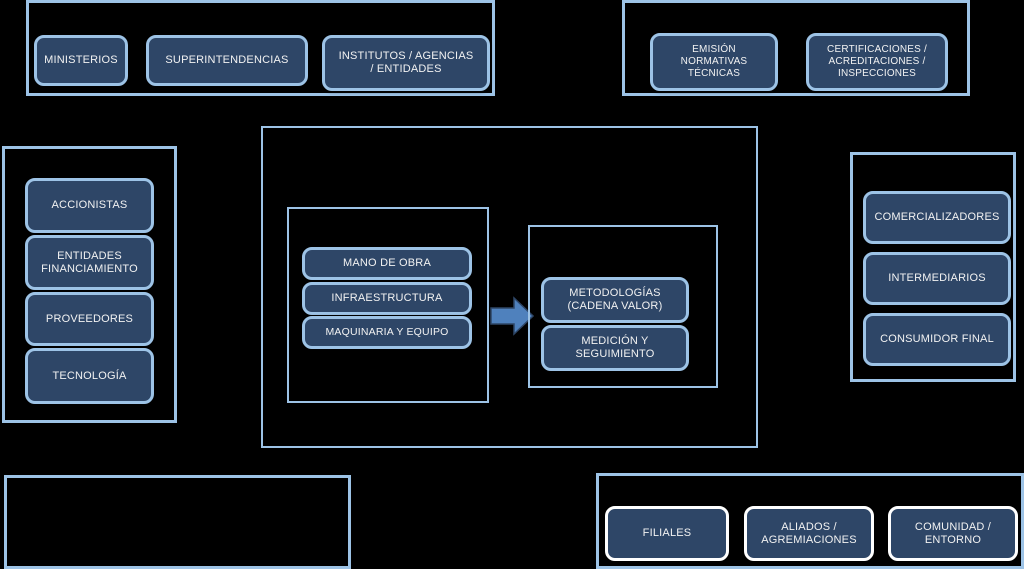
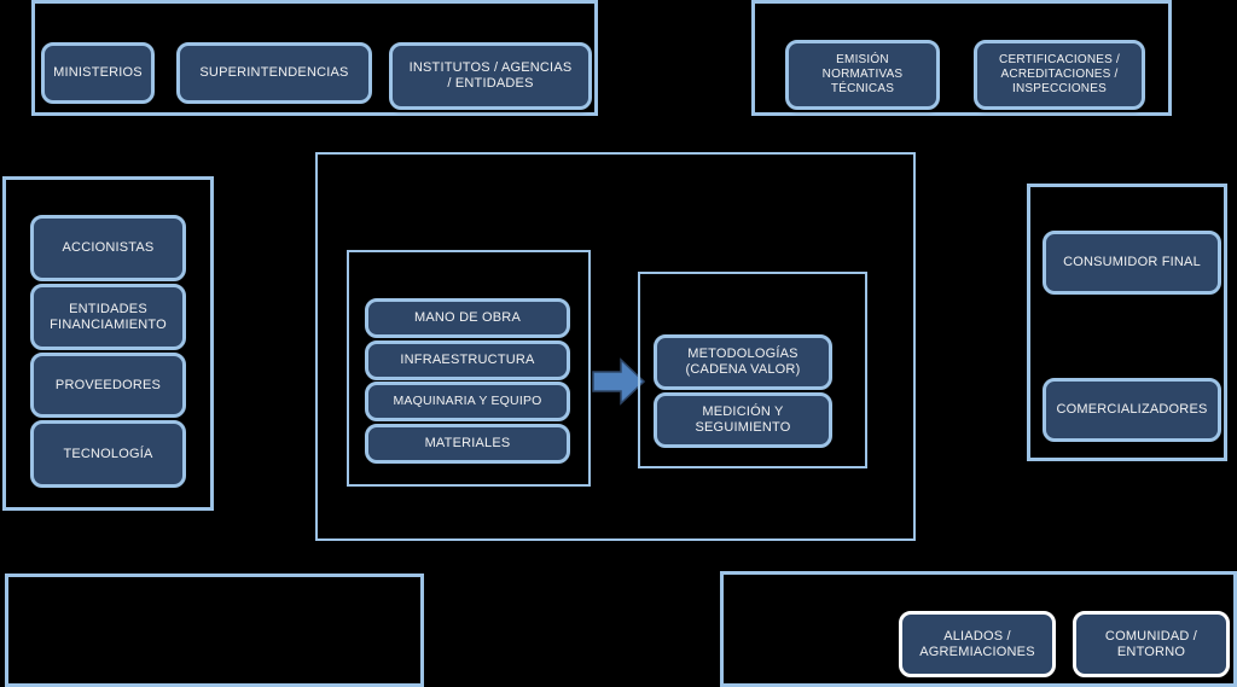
  MINISTERIOS
  SUPERINTENDENCIAS
  INSTITUTOS / AGENCIAS
  / ENTIDADES
  EMISIÓN
  NORMATIVAS
  TÉCNICAS
  CERTIFICACIONES /
  ACREDITACIONES /
  INSPECCIONES
  ACCIONISTAS
  ENTIDADES
  FINANCIAMIENTO
  PROVEEDORES
  TECNOLOGÍA
  MANO DE OBRA
  INFRAESTRUCTURA
  MAQUINARIA Y EQUIPO
+ MATERIALES
  METODOLOGÍAS
  (CADENA VALOR)
  MEDICIÓN Y
  SEGUIMIENTO
- COMERCIALIZADORES
+ CONSUMIDOR FINAL
- INTERMEDIARIOS
- CONSUMIDOR FINAL
+ COMERCIALIZADORES
- FILIALES
  ALIADOS /
  AGREMIACIONES
  COMUNIDAD /
  ENTORNO
